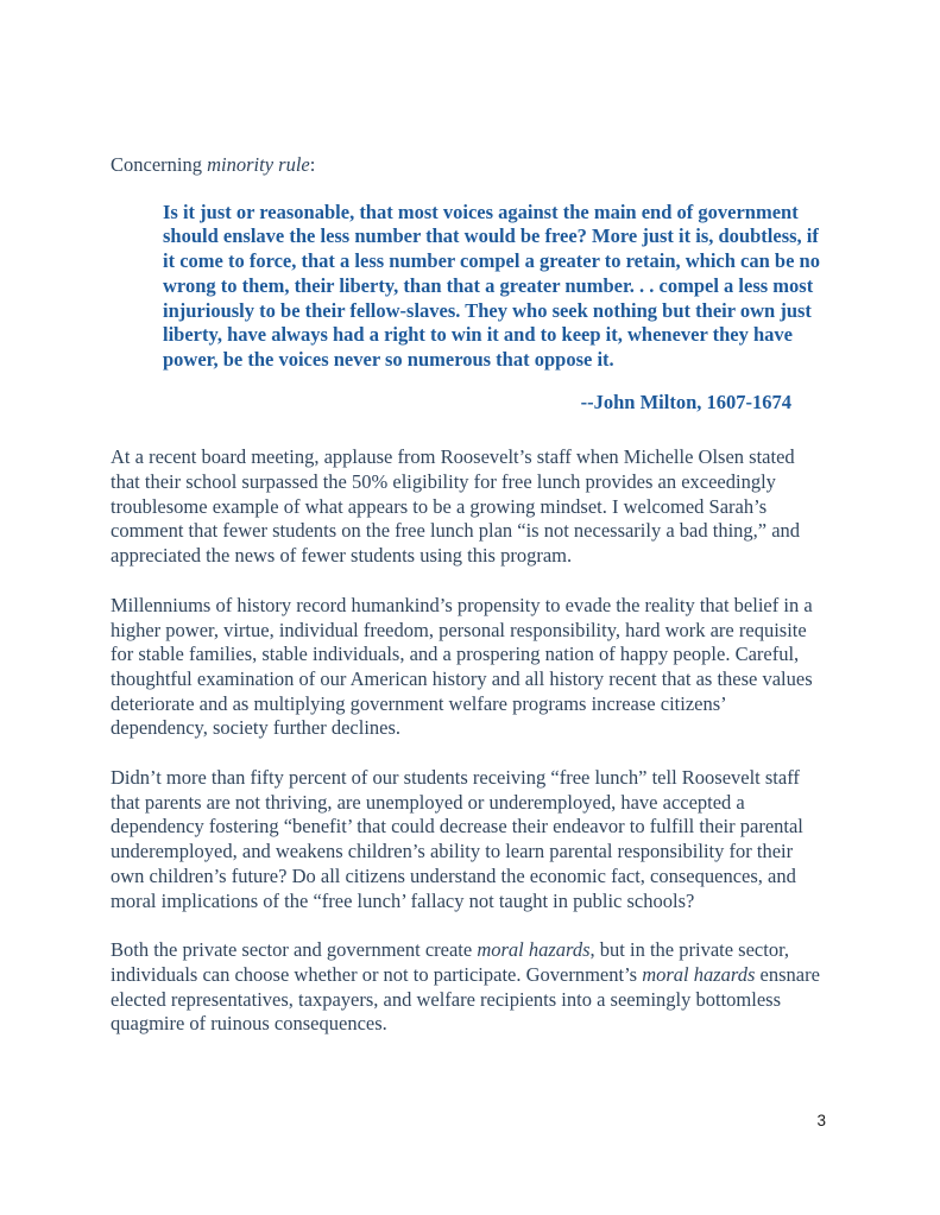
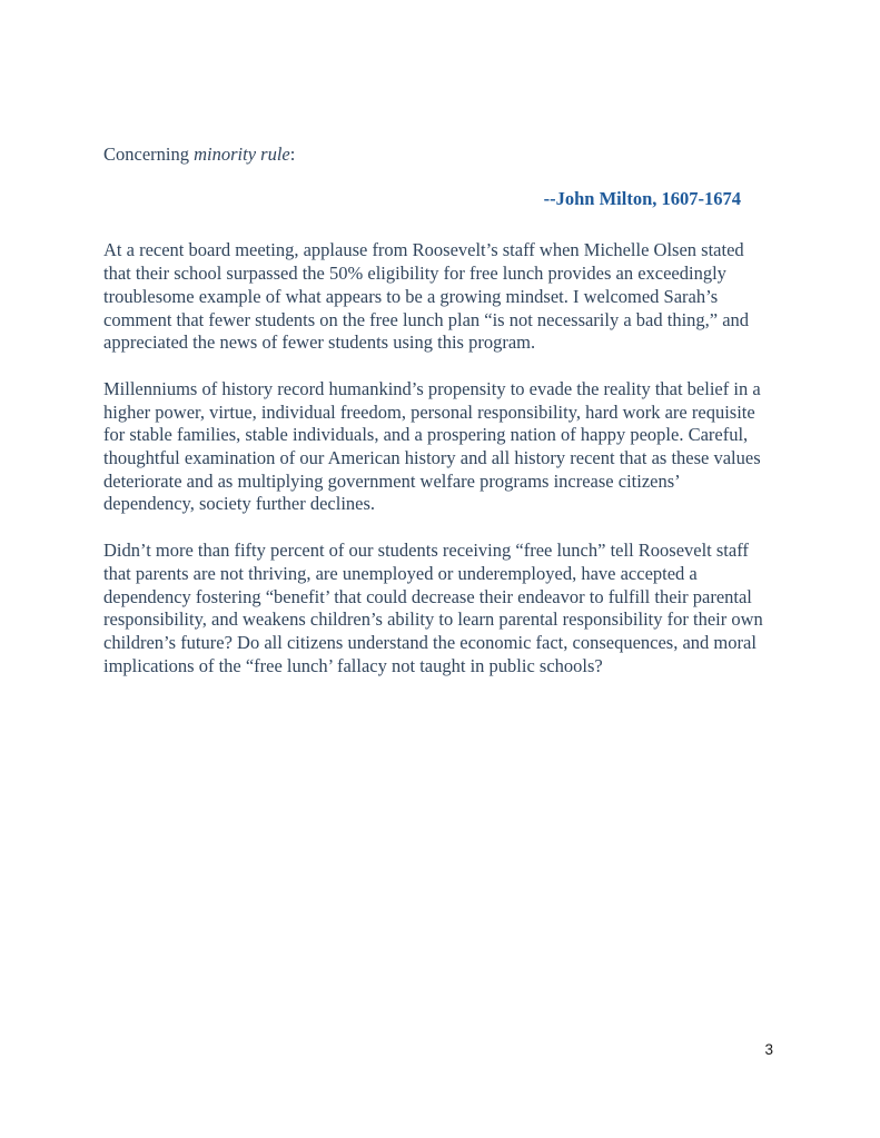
  Concerning minority rule:
- Is it just or reasonable, that most voices against the main end of government should enslave the less number that would be free? More just it is, doubtless, if it come to force, that a less number compel a greater to retain, which can be no wrong to them, their liberty, than that a greater number. . . compel a less most injuriously to be their fellow-slaves. They who seek nothing but their own just liberty, have always had a right to win it and to keep it, whenever they have power, be the voices never so numerous that oppose it.
  --John Milton, 1607-1674
  At a recent board meeting, applause from Roosevelt’s staff when Michelle Olsen stated that their school surpassed the 50% eligibility for free lunch provides an exceedingly troublesome example of what appears to be a growing mindset. I welcomed Sarah’s comment that fewer students on the free lunch plan “is not necessarily a bad thing,” and appreciated the news of fewer students using this program.
  Millenniums of history record humankind’s propensity to evade the reality that belief in a higher power, virtue, individual freedom, personal responsibility, hard work are requisite for stable families, stable individuals, and a prospering nation of happy people. Careful, thoughtful examination of our American history and all history recent that as these values deteriorate and as multiplying government welfare programs increase citizens’ dependency, society further declines.
- Didn’t more than fifty percent of our students receiving “free lunch” tell Roosevelt staff that parents are not thriving, are unemployed or underemployed, have accepted a dependency fostering “benefit’ that could decrease their endeavor to fulfill their parental underemployed, and weakens children’s ability to learn parental responsibility for their own children’s future? Do all citizens understand the economic fact, consequences, and moral implications of the “free lunch’ fallacy not taught in public schools?
+ Didn’t more than fifty percent of our students receiving “free lunch” tell Roosevelt staff that parents are not thriving, are unemployed or underemployed, have accepted a dependency fostering “benefit’ that could decrease their endeavor to fulfill their parental responsibility, and weakens children’s ability to learn parental responsibility for their own children’s future? Do all citizens understand the economic fact, consequences, and moral implications of the “free lunch’ fallacy not taught in public schools?
- Both the private sector and government create moral hazards, but in the private sector, individuals can choose whether or not to participate. Government’s moral hazards ensnare elected representatives, taxpayers, and welfare recipients into a seemingly bottomless quagmire of ruinous consequences.
  3
